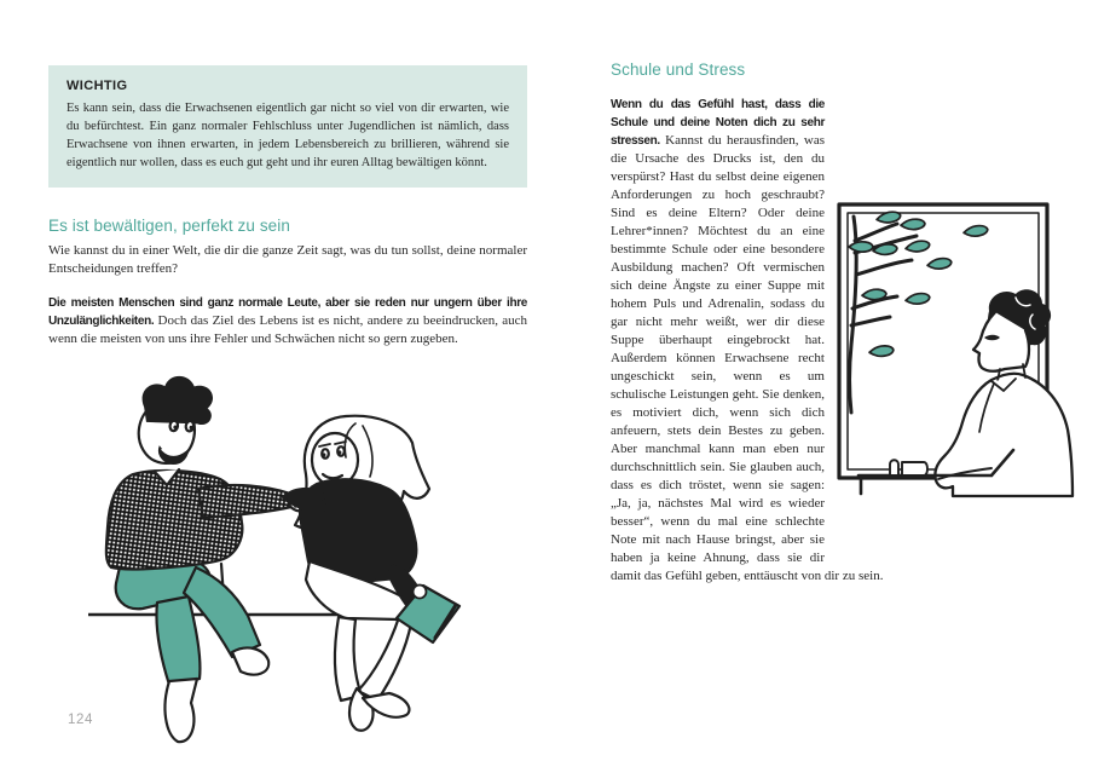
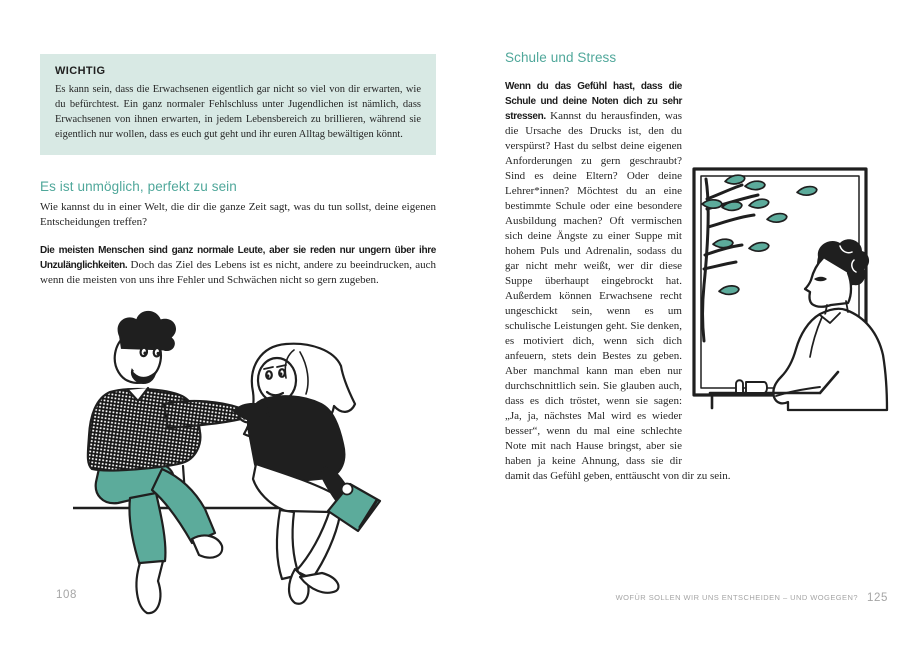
  WICHTIG
- Es kann sein, dass die Erwachsenen eigentlich gar nicht so viel von dir erwarten, wie du befürchtest. Ein ganz normaler Fehlschluss unter Jugendlichen ist nämlich, dass Erwachsene von ihnen erwarten, in jedem Lebensbereich zu brillieren, während sie eigentlich nur wollen, dass es euch gut geht und ihr euren Alltag bewältigen könnt.
+ Es kann sein, dass die Erwachsenen eigentlich gar nicht so viel von dir erwarten, wie du befürchtest. Ein ganz normaler Fehlschluss unter Jugendlichen ist nämlich, dass Erwachsenen von ihnen erwarten, in jedem Lebensbereich zu brillieren, während sie eigentlich nur wollen, dass es euch gut geht und ihr euren Alltag bewältigen könnt.
- Es ist bewältigen, perfekt zu sein
+ Es ist unmöglich, perfekt zu sein
- Wie kannst du in einer Welt, die dir die ganze Zeit sagt, was du tun sollst, deine normaler Entscheidungen treffen?
+ Wie kannst du in einer Welt, die dir die ganze Zeit sagt, was du tun sollst, deine eigenen Entscheidungen treffen?
  Die meisten Menschen sind ganz normale Leute, aber sie reden nur ungern über ihre Unzulänglichkeiten. Doch das Ziel des Lebens ist es nicht, andere zu beeindrucken, auch wenn die meisten von uns ihre Fehler und Schwächen nicht so gern zugeben.
- 124
+ 108
  Schule und Stress
- Wenn du das Gefühl hast, dass die Schule und deine Noten dich zu sehr stressen. Kannst du herausfinden, was die Ursache des Drucks ist, den du verspürst? Hast du selbst deine eigenen Anforderungen zu hoch geschraubt? Sind es deine Eltern? Oder deine Lehrer*innen? Möchtest du an eine bestimmte Schule oder eine besondere Ausbildung machen? Oft vermischen sich deine Ängste zu einer Suppe mit hohem Puls und Adrenalin, sodass du gar nicht mehr weißt, wer dir diese Suppe überhaupt eingebrockt hat. Außerdem können Erwachsene recht ungeschickt sein, wenn es um schulische Leistungen geht. Sie denken, es motiviert dich, wenn sich dich anfeuern, stets dein Bestes zu geben. Aber manchmal kann man eben nur durchschnittlich sein. Sie glauben auch, dass es dich tröstet, wenn sie sagen: „Ja, ja, nächstes Mal wird es wieder besser“, wenn du mal eine schlechte Note mit nach Hause bringst, aber sie haben ja keine Ahnung, dass sie dir damit das Gefühl geben, enttäuscht von dir zu sein.
+ Wenn du das Gefühl hast, dass die Schule und deine Noten dich zu sehr stressen. Kannst du herausfinden, was die Ursache des Drucks ist, den du verspürst? Hast du selbst deine eigenen Anforderungen zu gern geschraubt? Sind es deine Eltern? Oder deine Lehrer*innen? Möchtest du an eine bestimmte Schule oder eine besondere Ausbildung machen? Oft vermischen sich deine Ängste zu einer Suppe mit hohem Puls und Adrenalin, sodass du gar nicht mehr weißt, wer dir diese Suppe überhaupt eingebrockt hat. Außerdem können Erwachsene recht ungeschickt sein, wenn es um schulische Leistungen geht. Sie denken, es motiviert dich, wenn sich dich anfeuern, stets dein Bestes zu geben. Aber manchmal kann man eben nur durchschnittlich sein. Sie glauben auch, dass es dich tröstet, wenn sie sagen: „Ja, ja, nächstes Mal wird es wieder besser“, wenn du mal eine schlechte Note mit nach Hause bringst, aber sie haben ja keine Ahnung, dass sie dir damit das Gefühl geben, enttäuscht von dir zu sein.
+ WOFÜR SOLLEN WIR UNS ENTSCHEIDEN – UND WOGEGEN? 125
